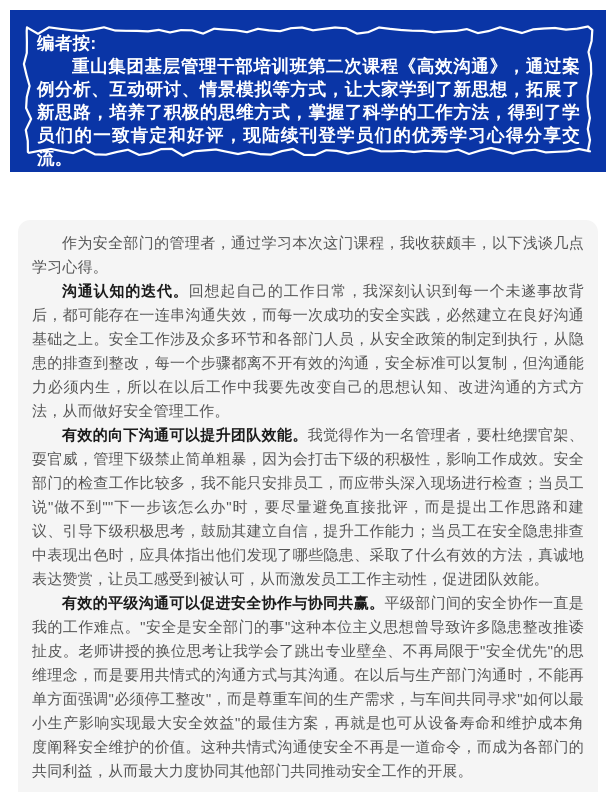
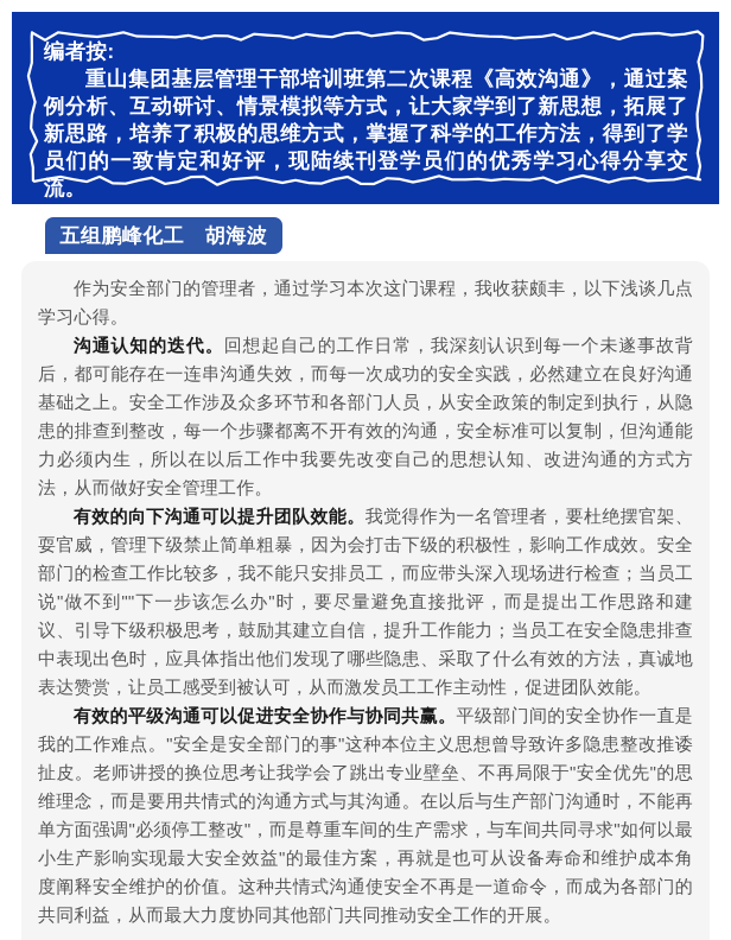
  编者按:
  重山集团基层管理干部培训班第二次课程《高效沟通》，通过案例分析、互动研讨、情景模拟等方式，让大家学到了新思想，拓展了新思路，培养了积极的思维方式，掌握了科学的工作方法，得到了学员们的一致肯定和好评，现陆续刊登学员们的优秀学习心得分享交流。
+ 五组鹏峰化工 胡海波
  作为安全部门的管理者，通过学习本次这门课程，我收获颇丰，以下浅谈几点学习心得。
  沟通认知的迭代。回想起自己的工作日常，我深刻认识到每一个未遂事故背后，都可能存在一连串沟通失效，而每一次成功的安全实践，必然建立在良好沟通基础之上。安全工作涉及众多环节和各部门人员，从安全政策的制定到执行，从隐患的排查到整改，每一个步骤都离不开有效的沟通，安全标准可以复制，但沟通能力必须内生，所以在以后工作中我要先改变自己的思想认知、改进沟通的方式方法，从而做好安全管理工作。
  有效的向下沟通可以提升团队效能。我觉得作为一名管理者，要杜绝摆官架、耍官威，管理下级禁止简单粗暴，因为会打击下级的积极性，影响工作成效。安全部门的检查工作比较多，我不能只安排员工，而应带头深入现场进行检查；当员工说"做不到""下一步该怎么办"时，要尽量避免直接批评，而是提出工作思路和建议、引导下级积极思考，鼓励其建立自信，提升工作能力；当员工在安全隐患排查中表现出色时，应具体指出他们发现了哪些隐患、采取了什么有效的方法，真诚地表达赞赏，让员工感受到被认可，从而激发员工工作主动性，促进团队效能。
  有效的平级沟通可以促进安全协作与协同共赢。平级部门间的安全协作一直是我的工作难点。"安全是安全部门的事"这种本位主义思想曾导致许多隐患整改推诿扯皮。老师讲授的换位思考让我学会了跳出专业壁垒、不再局限于"安全优先"的思维理念，而是要用共情式的沟通方式与其沟通。在以后与生产部门沟通时，不能再单方面强调"必须停工整改"，而是尊重车间的生产需求，与车间共同寻求"如何以最小生产影响实现最大安全效益"的最佳方案，再就是也可从设备寿命和维护成本角度阐释安全维护的价值。这种共情式沟通使安全不再是一道命令，而成为各部门的共同利益，从而最大力度协同其他部门共同推动安全工作的开展。
